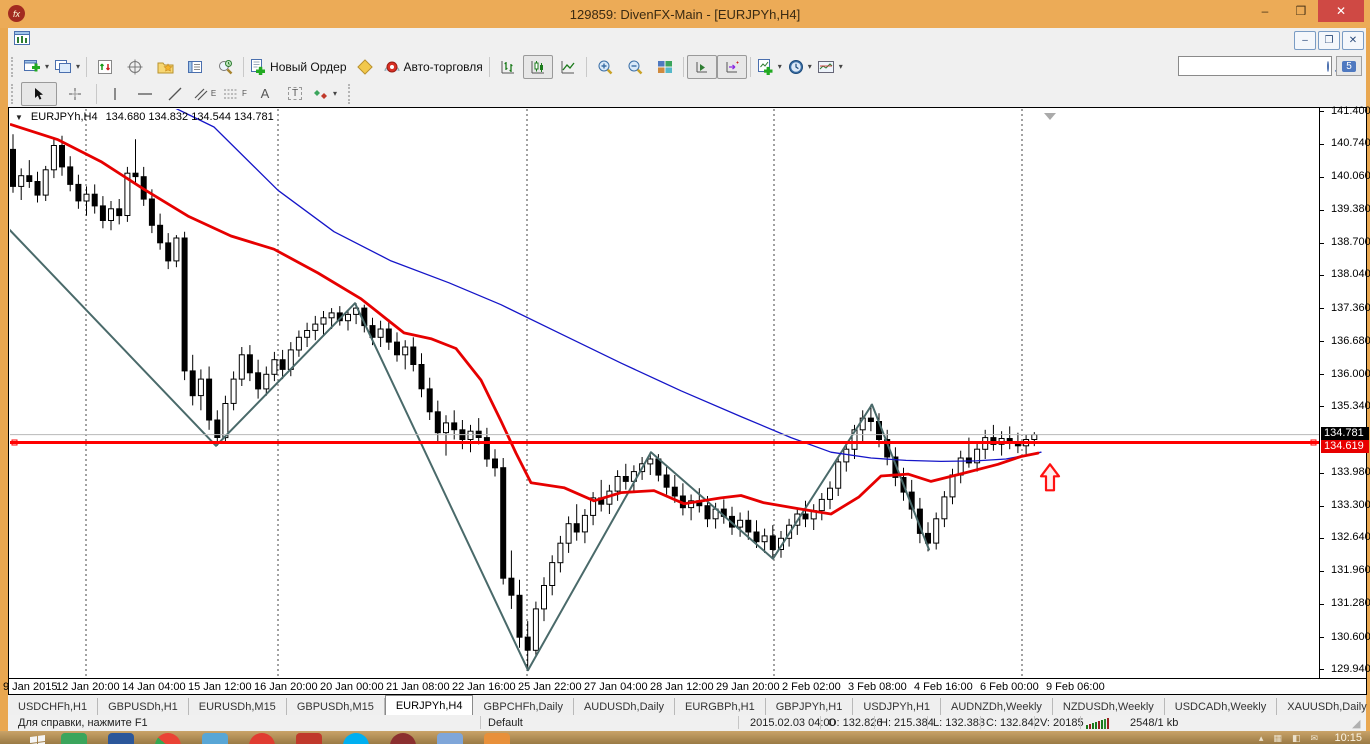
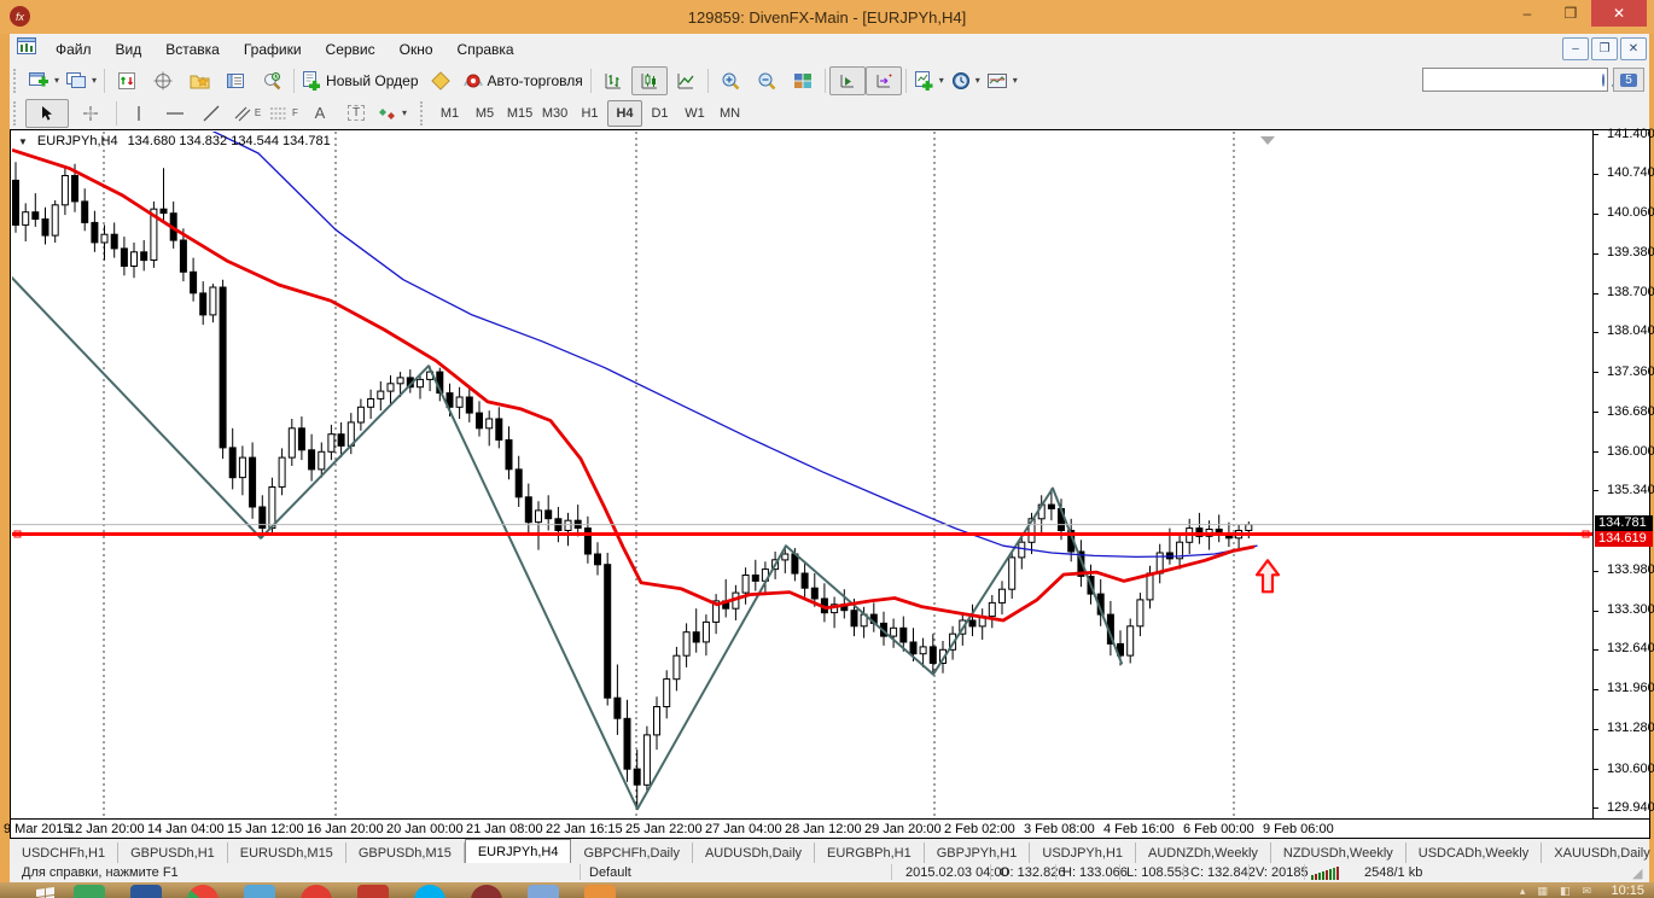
  fx
  129859: DivenFX-Main - [EURJPYh,H4]
  –
  ❒
  ✕
+ Файл Вид Вставка Графики Сервис Окно Справка
  –
  ❐
  ✕
  ▾
  ▾
  Новый Ордер
  Авто-торговля
  ▾
  ▾
  ▾
  5
  E
  F
  A
  T
  ▾
+ M1 M5 M15 M30 H1 H4 D1 W1 MN
  141.400
  140.740
  140.060
  139.380
  138.700
  138.040
  137.360
  136.680
  136.000
  135.340
  133.980
  133.300
  132.640
  131.960
  131.280
  130.600
  129.940
  134.781
  134.619
- 9 Jan 2015
+ 9 Mar 2015
  12 Jan 20:00
  14 Jan 04:00
  15 Jan 12:00
  16 Jan 20:00
  20 Jan 00:00
  21 Jan 08:00
- 22 Jan 16:00
+ 22 Jan 16:15
  25 Jan 22:00
  27 Jan 04:00
  28 Jan 12:00
  29 Jan 20:00
  2 Feb 02:00
  3 Feb 08:00
  4 Feb 16:00
  6 Feb 00:00
  9 Feb 06:00
  ▼
  EURJPYh,H4
  134.680 134.832 134.544 134.781
  USDCHFh,H1
  GBPUSDh,H1
  EURUSDh,M15
  GBPUSDh,M15
  EURJPYh,H4
  GBPCHFh,Daily
  AUDUSDh,Daily
  EURGBPh,H1
  GBPJPYh,H1
  USDJPYh,H1
  AUDNZDh,Weekly
  NZDUSDh,Weekly
  USDCADh,Weekly
  XAUUSDh,Daily
  Для справки, нажмите F1
  Default
  2015.02.03 04:00
  O: 132.86
- H: 215.384
+ H: 133.066
- L: 132.383
+ L: 108.558
  C: 132.842
  V: 2018
  2548/1 kb
  ◢
  ▴
  ▦
  ◧
  ✉
  10:15
